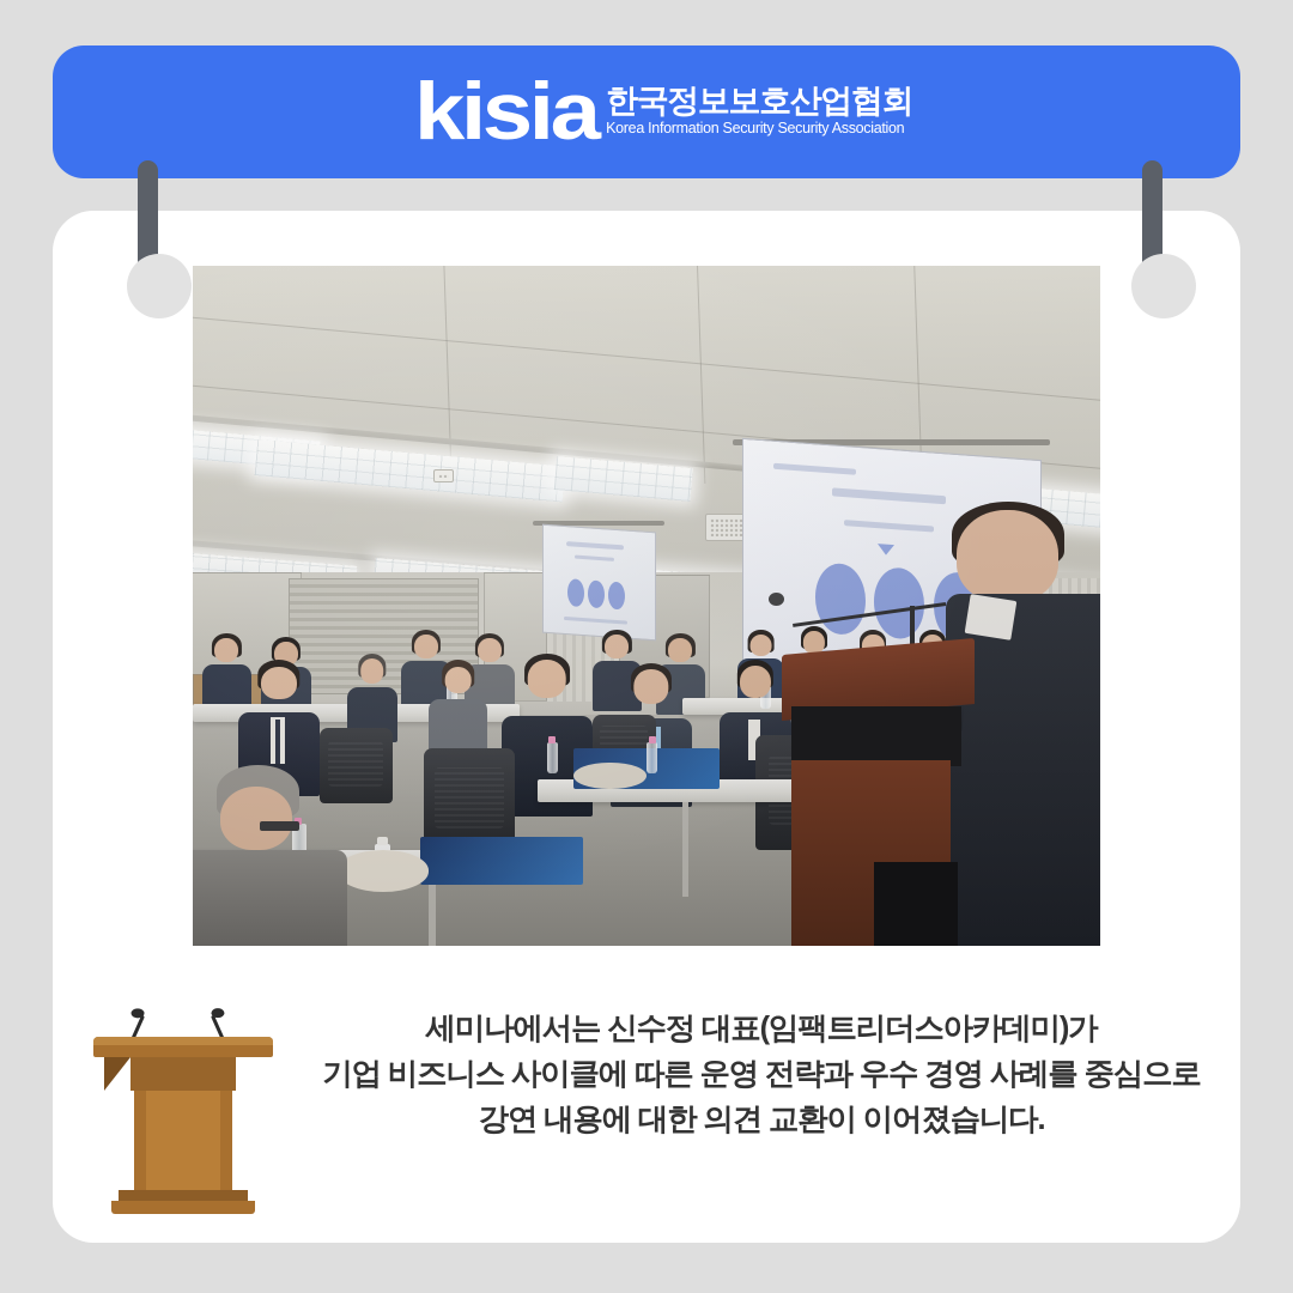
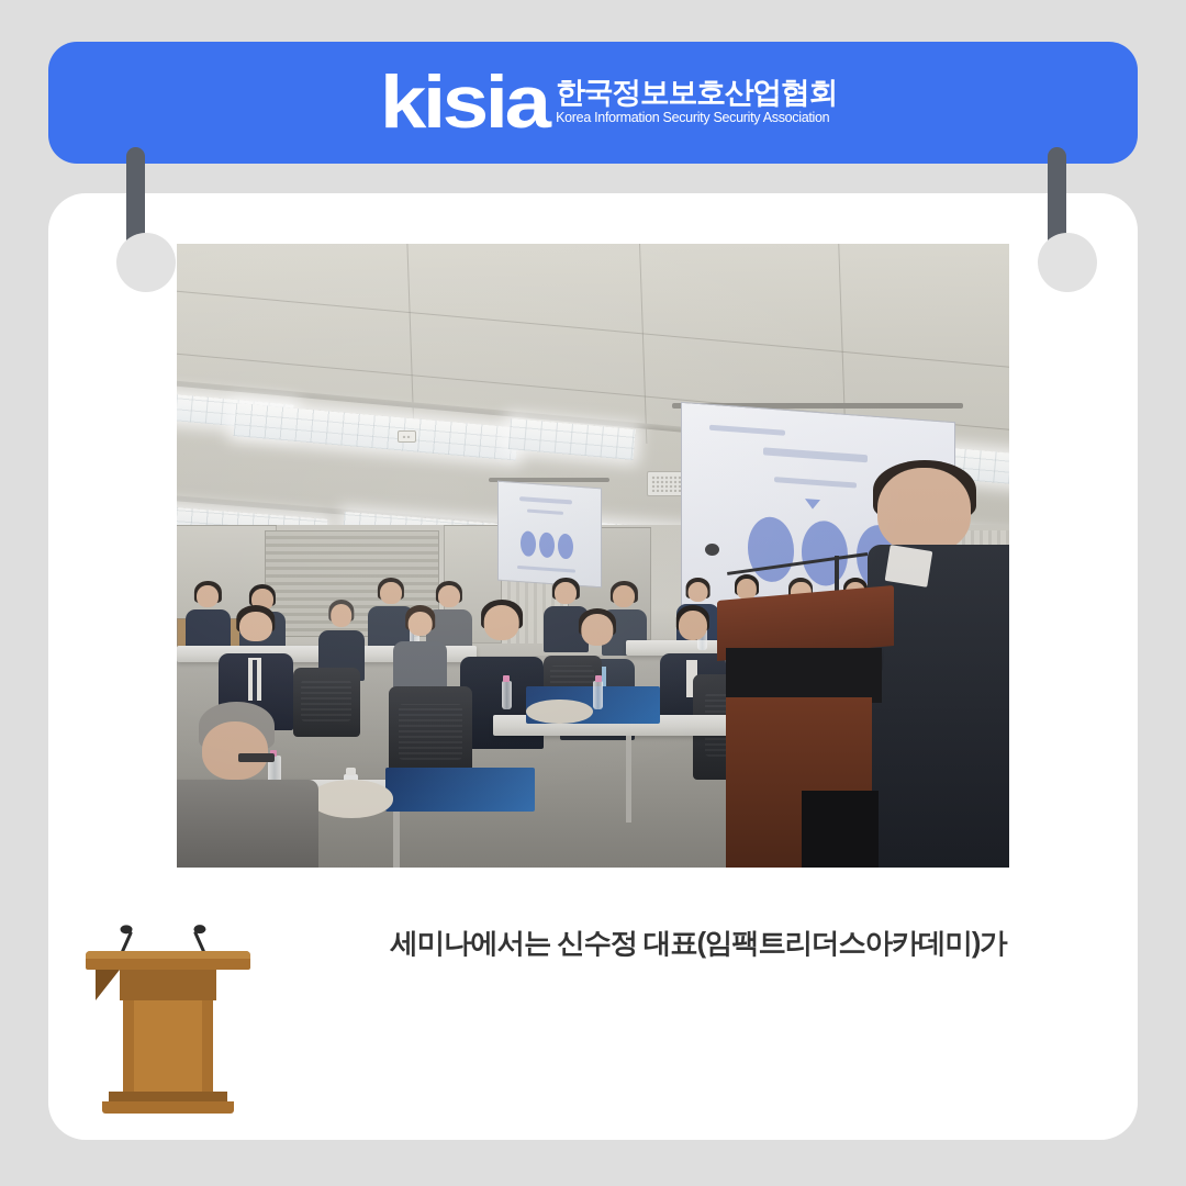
  kisia
  한국정보보호산업협회
  Korea Information Security Security Association
  세미나에서는 신수정 대표(임팩트리더스아카데미)가
- 기업 비즈니스 사이클에 따른 운영 전략과 우수 경영 사례를 중심으로
- 강연 내용에 대한 의견 교환이 이어졌습니다.
